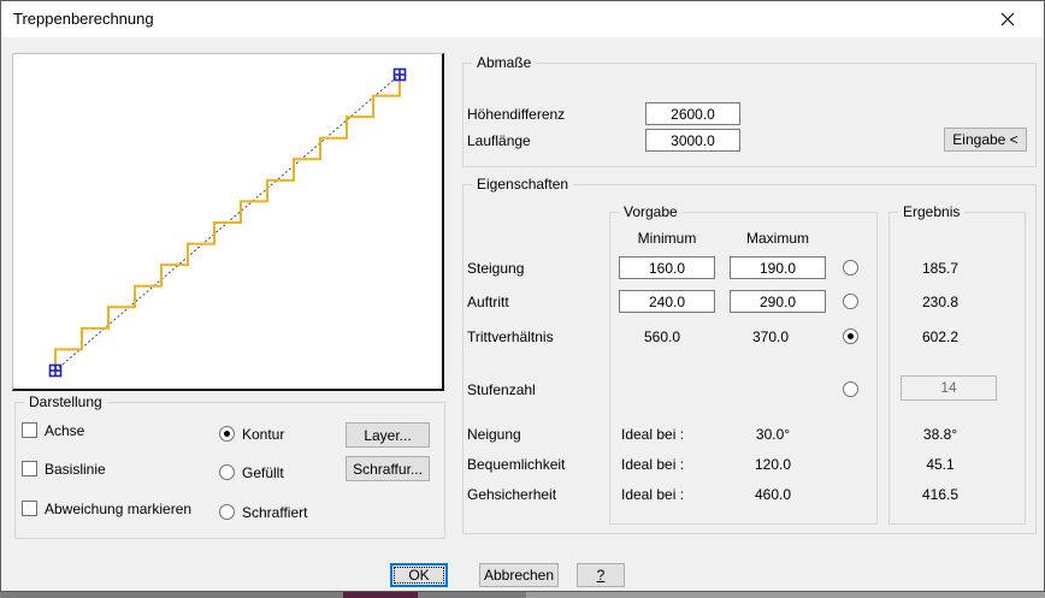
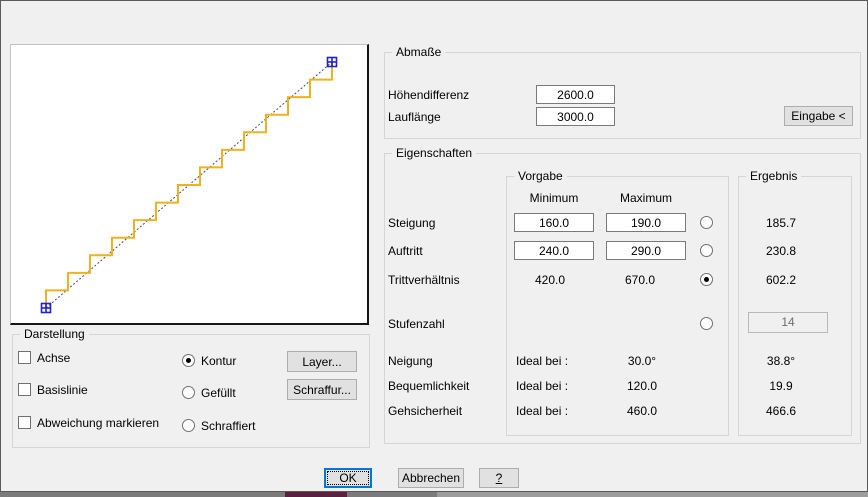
- Treppenberechnung
  Darstellung
  Achse
  Basislinie
  Abweichung markieren
  Kontur
  Gefüllt
  Schraffiert
  Layer...
  Schraffur...
  Abmaße
  Höhendifferenz
  2600.0
  Lauflänge
  3000.0
  Eingabe <
  Eigenschaften
  Vorgabe
  Ergebnis
  Minimum
  Maximum
  Steigung
  160.0
  190.0
  185.7
  Auftritt
  240.0
  290.0
  230.8
  Trittverhältnis
- 560.0
+ 420.0
- 370.0
+ 670.0
  602.2
  Stufenzahl
  14
  Neigung
  Ideal bei :
  30.0°
  38.8°
  Bequemlichkeit
  Ideal bei :
  120.0
- 45.1
+ 19.9
  Gehsicherheit
  Ideal bei :
  460.0
- 416.5
+ 466.6
  OK
  Abbrechen
  ?
